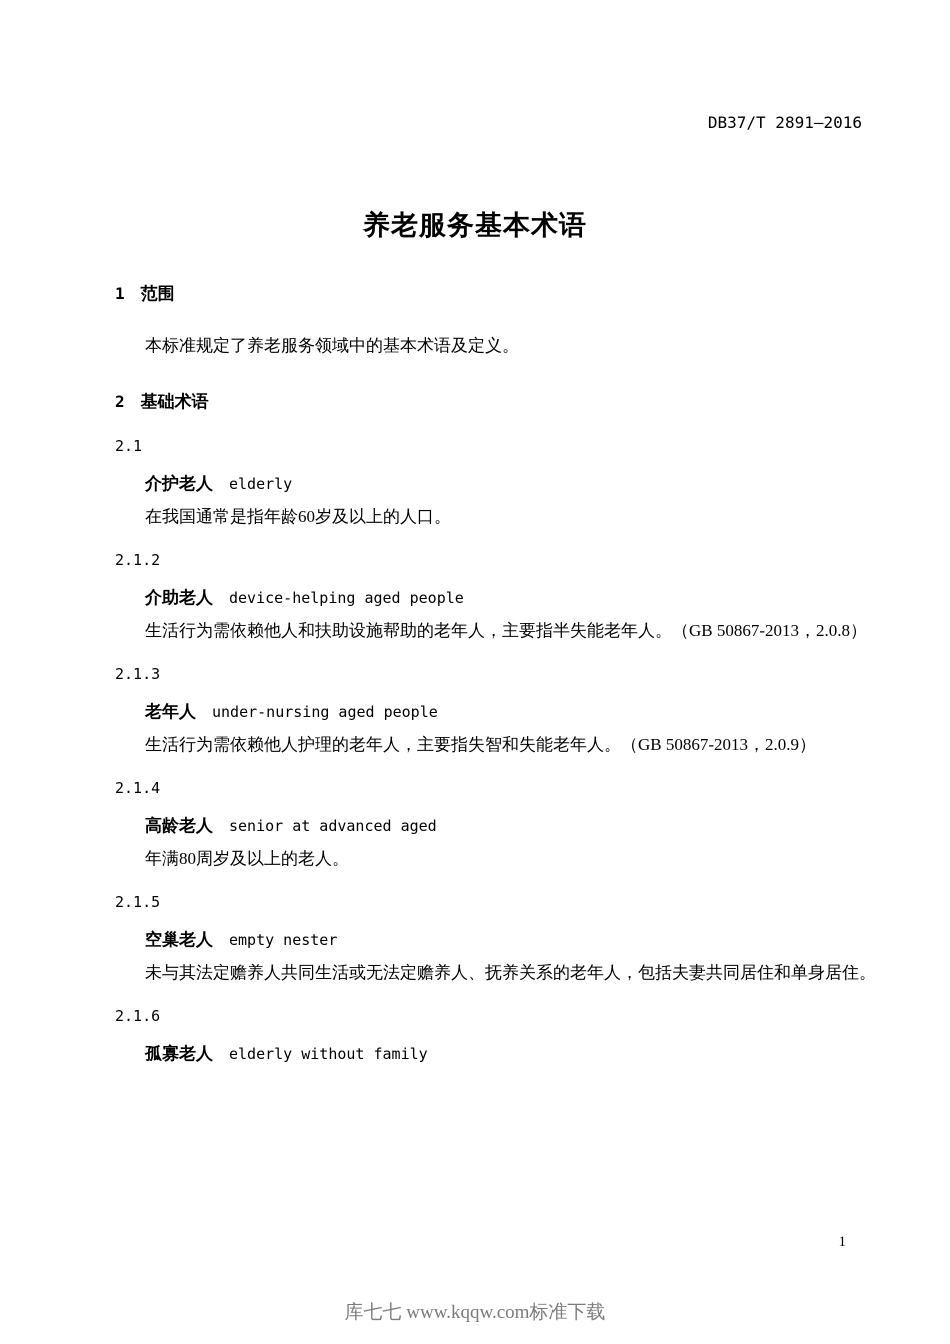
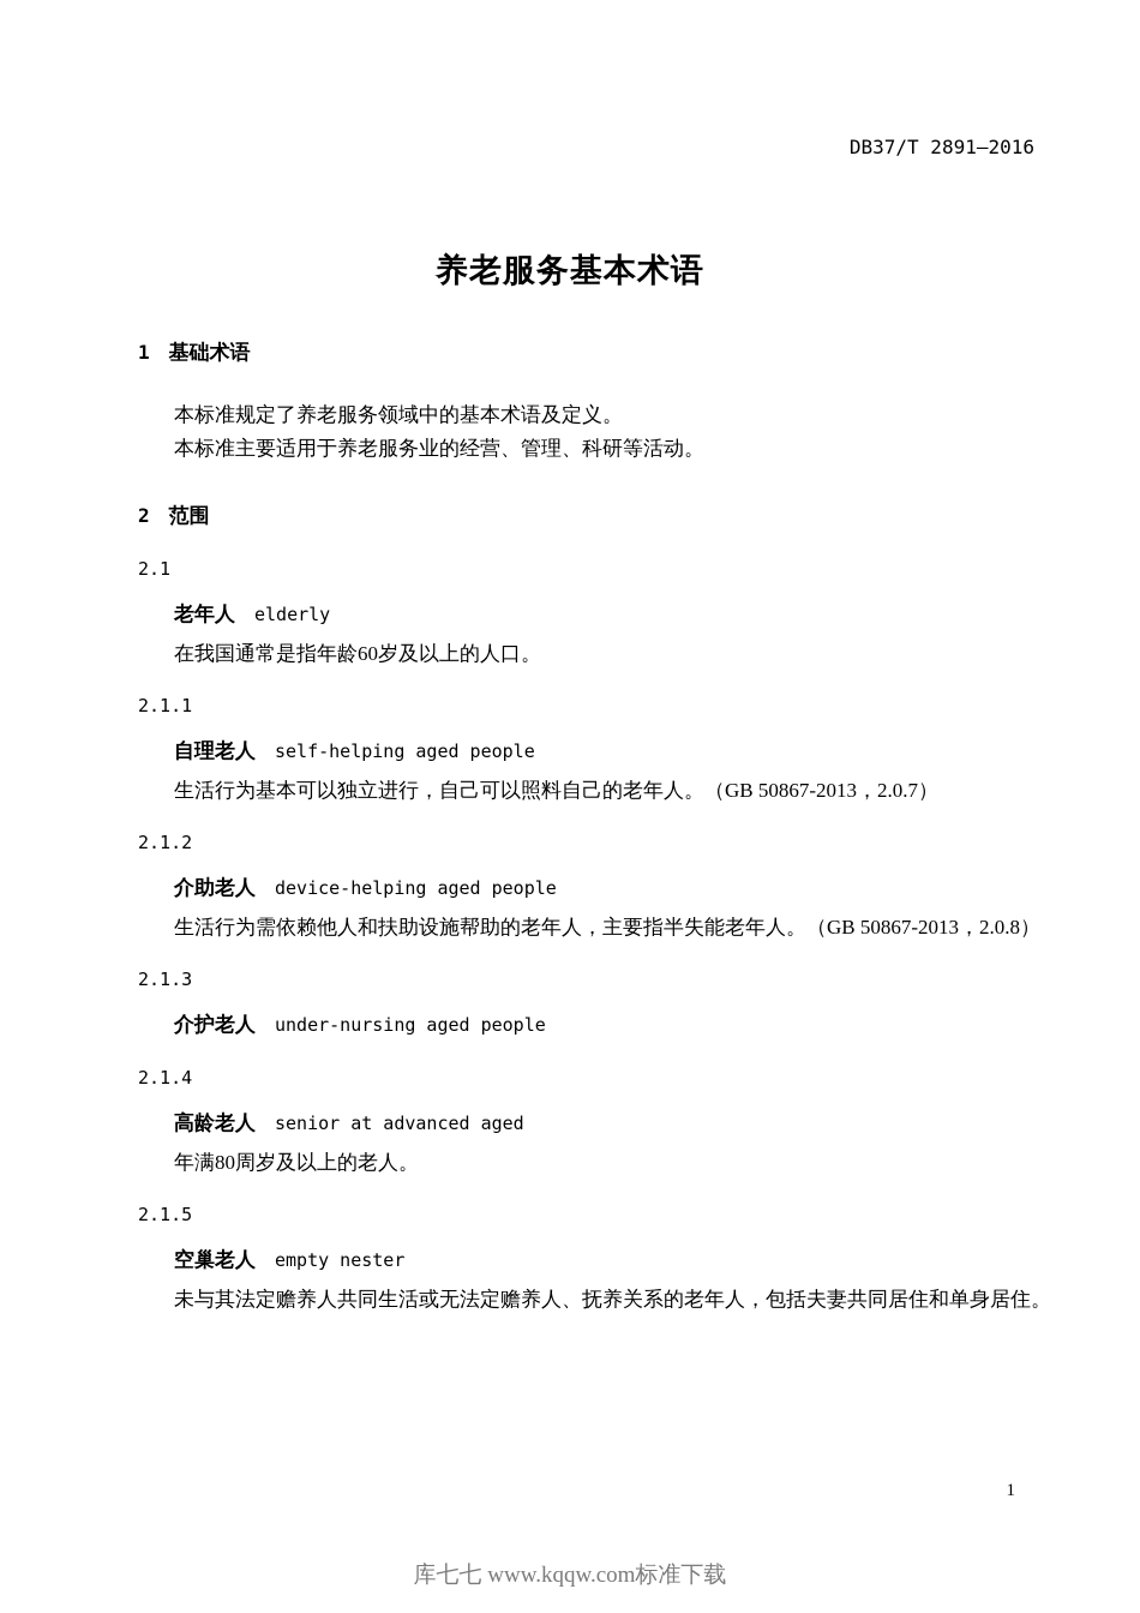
  DB37/T 2891—2016
  养老服务基本术语
- 1 范围
+ 1 基础术语
  本标准规定了养老服务领域中的基本术语及定义。
+ 本标准主要适用于养老服务业的经营、管理、科研等活动。
- 2 基础术语
+ 2 范围
  2.1
- 介护老人 elderly
+ 老年人 elderly
  在我国通常是指年龄60岁及以上的人口。
+ 2.1.1
+ 自理老人 self-helping aged people
+ 生活行为基本可以独立进行，自己可以照料自己的老年人。（GB 50867-2013，2.0.7）
  2.1.2
  介助老人 device-helping aged people
  生活行为需依赖他人和扶助设施帮助的老年人，主要指半失能老年人。（GB 50867-2013，2.0.8）
  2.1.3
- 老年人 under-nursing aged people
+ 介护老人 under-nursing aged people
- 生活行为需依赖他人护理的老年人，主要指失智和失能老年人。（GB 50867-2013，2.0.9）
  2.1.4
  高龄老人 senior at advanced aged
  年满80周岁及以上的老人。
  2.1.5
  空巢老人 empty nester
  未与其法定赡养人共同生活或无法定赡养人、抚养关系的老年人，包括夫妻共同居住和单身居住。
- 2.1.6
- 孤寡老人 elderly without family
  1
  库七七 www.kqqw.com标准下载
